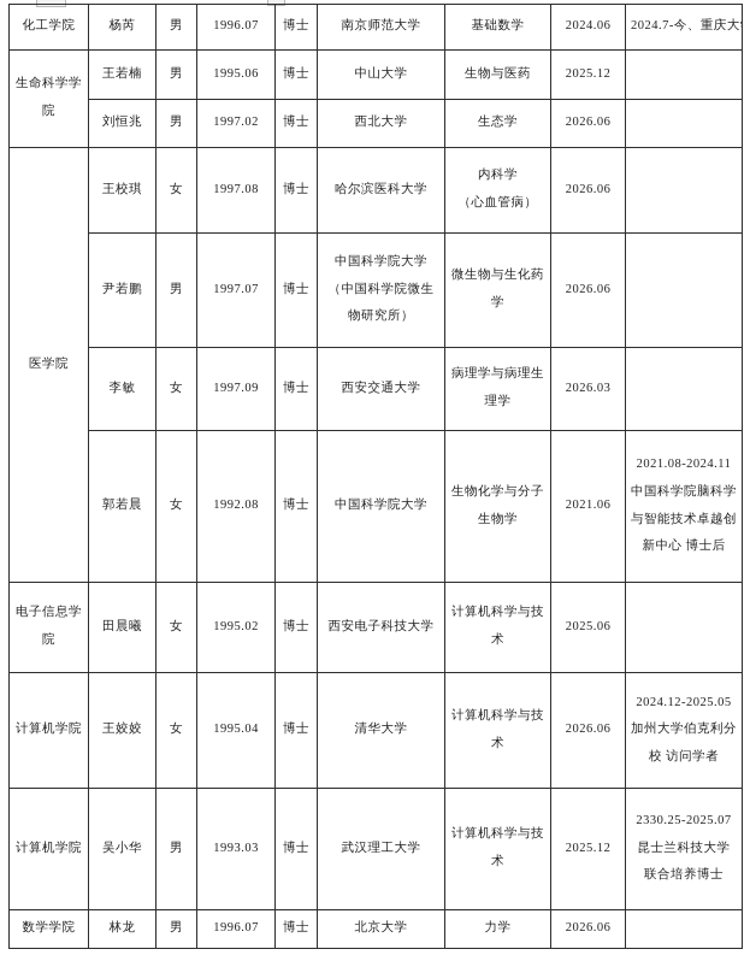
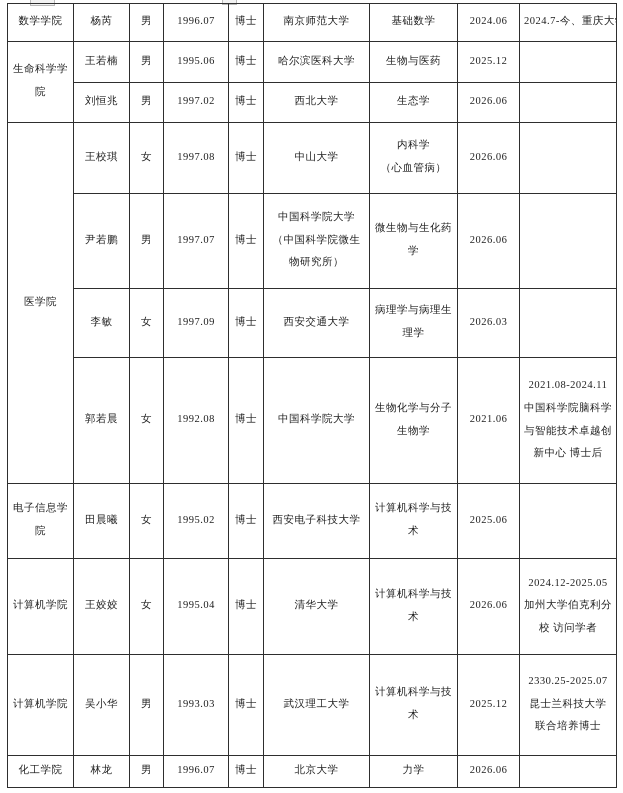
- 化工学院	杨芮	男	1996.07	博士	南京师范大学	基础数学	2024.06	2024.7-今、重庆大
+ 数学学院	杨芮	男	1996.07	博士	南京师范大学	基础数学	2024.06	2024.7-今、重庆大
- 生命科学学院	王若楠	男	1995.06	博士	中山大学	生物与医药	2025.12
+ 生命科学学院	王若楠	男	1995.06	博士	哈尔滨医科大学	生物与医药	2025.12
  刘恒兆	男	1997.02	博士	西北大学	生态学	2026.06
- 医学院	王校琪	女	1997.08	博士	哈尔滨医科大学	内科学 （心血管病）	2026.06
+ 医学院	王校琪	女	1997.08	博士	中山大学	内科学 （心血管病）	2026.06
  尹若鹏	男	1997.07	博士	中国科学院大学 （中国科学院微生物研究所）	微生物与生化药学	2026.06
  李敏	女	1997.09	博士	西安交通大学	病理学与病理生理学	2026.03
  郭若晨	女	1992.08	博士	中国科学院大学	生物化学与分子生物学	2021.06	2021.08-2024.11 中国科学院脑科学与智能技术卓越创新中心 博士后
  电子信息学院	田晨曦	女	1995.02	博士	西安电子科技大学	计算机科学与技术	2025.06
  计算机学院	王姣姣	女	1995.04	博士	清华大学	计算机科学与技术	2026.06	2024.12-2025.05 加州大学伯克利分校 访问学者
  计算机学院	吴小华	男	1993.03	博士	武汉理工大学	计算机科学与技术	2025.12	2330.25-2025.07 昆士兰科技大学 联合培养博士
- 数学学院	林龙	男	1996.07	博士	北京大学	力学	2026.06
+ 化工学院	林龙	男	1996.07	博士	北京大学	力学	2026.06
